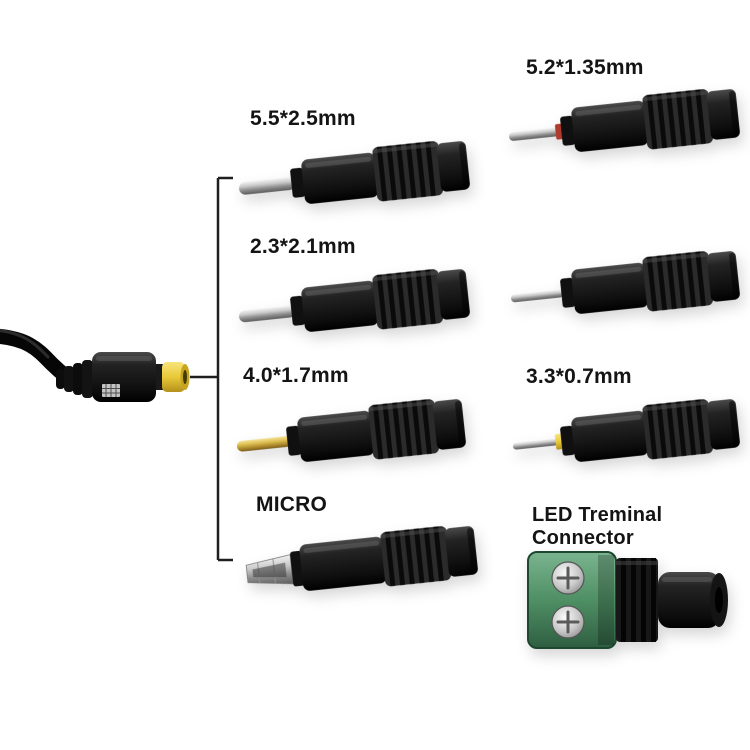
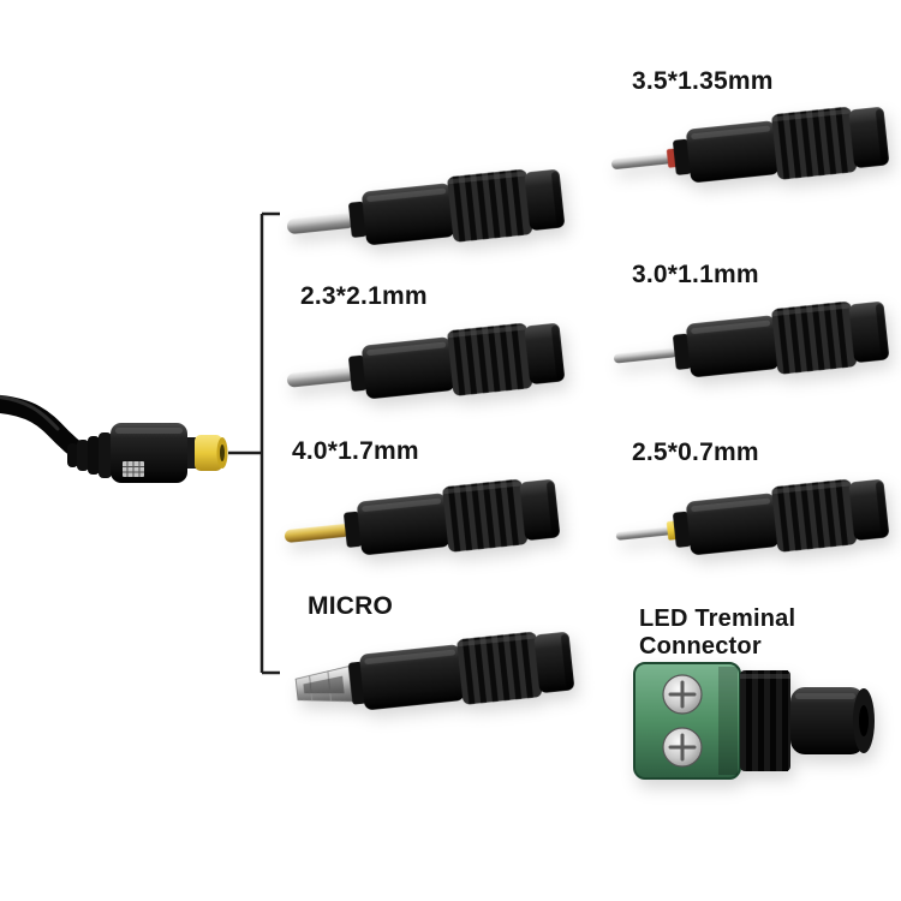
- 5.5*2.5mm
  2.3*2.1mm
  4.0*1.7mm
  MICRO
- 5.2*1.35mm
+ 3.5*1.35mm
+ 3.0*1.1mm
- 3.3*0.7mm
+ 2.5*0.7mm
  LED Treminal
  Connector
